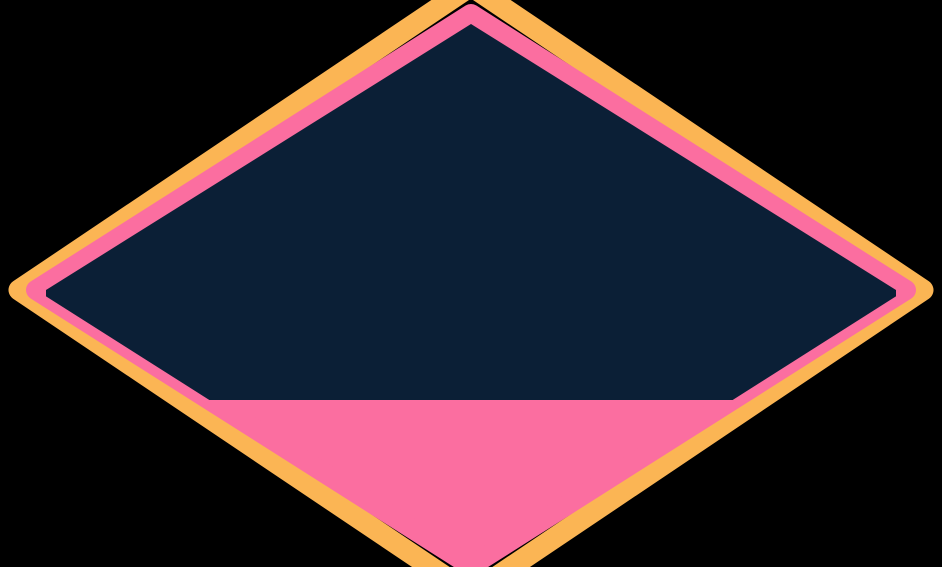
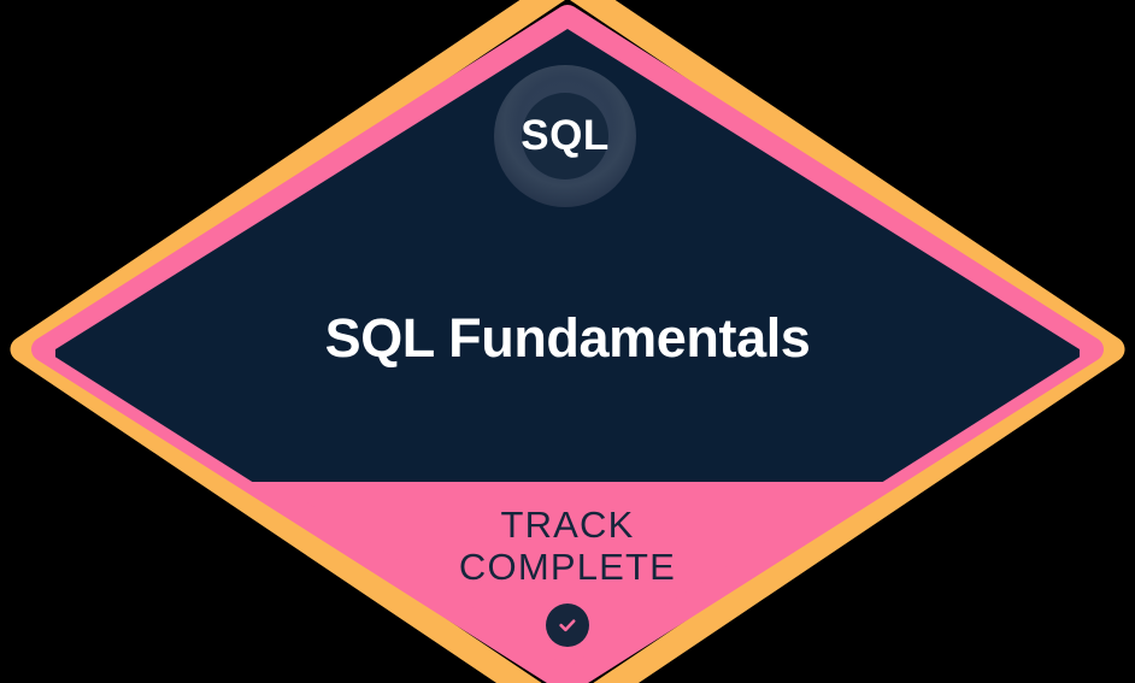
+ SQL
+ SQL Fundamentals
+ TRACK
+ COMPLETE
